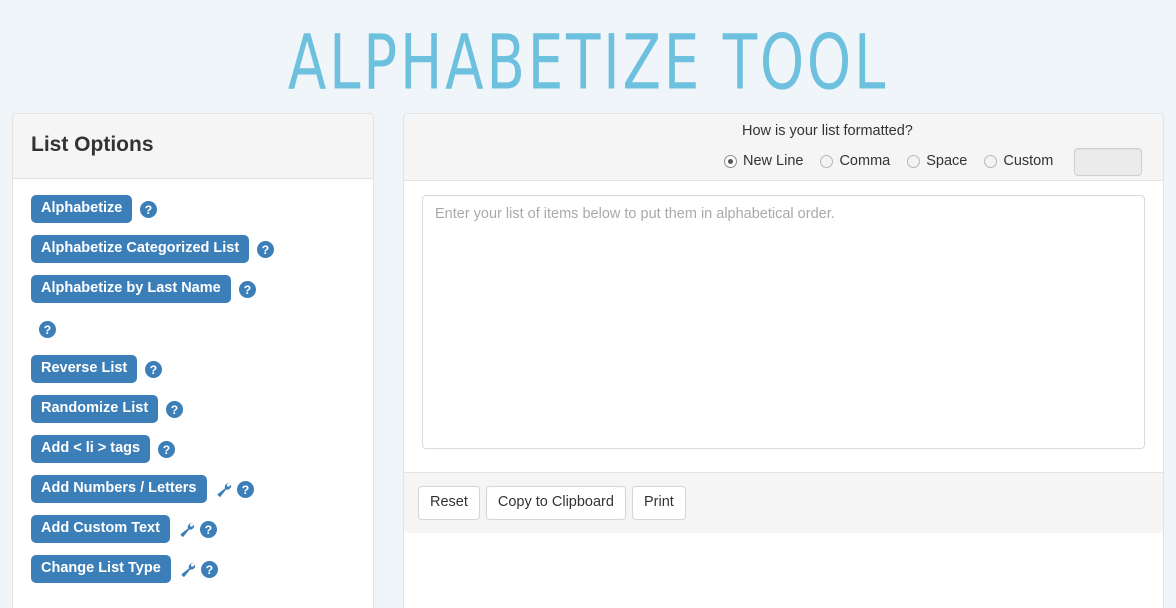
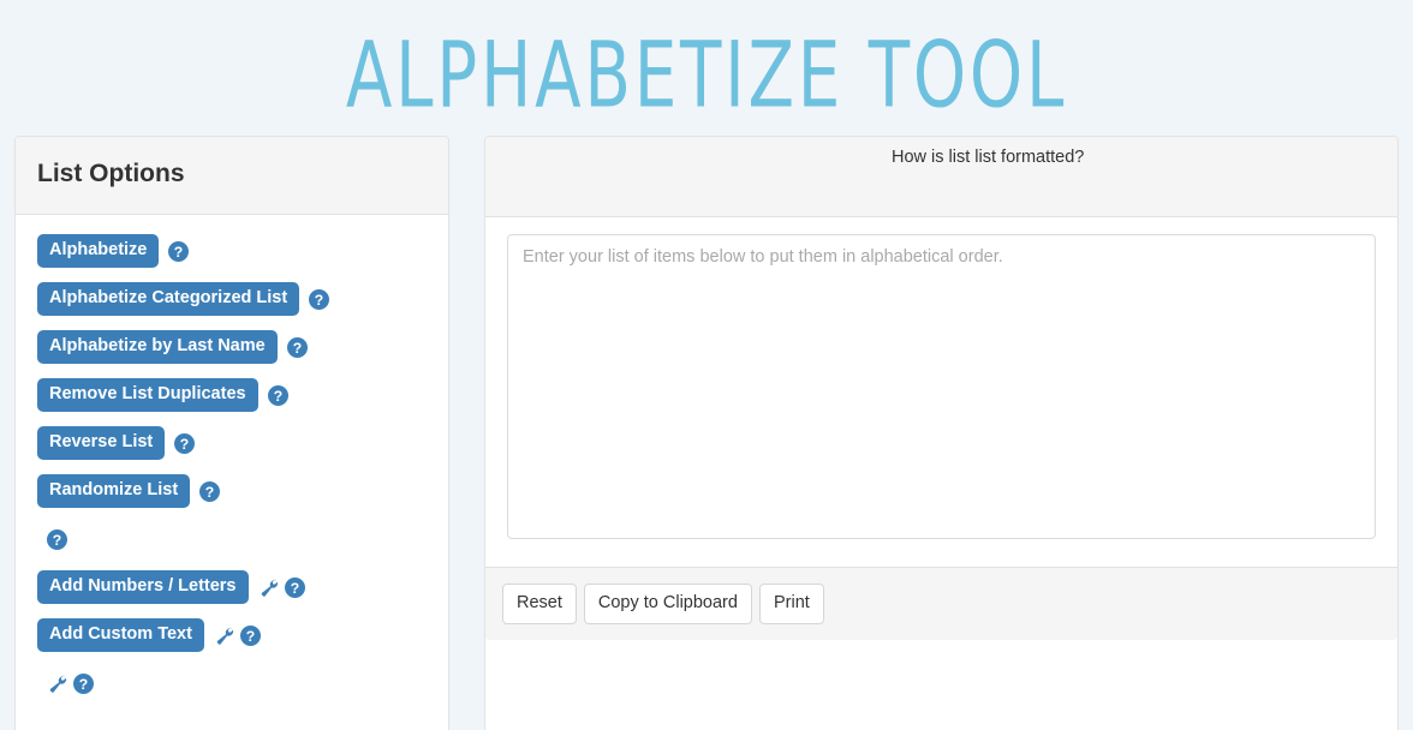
  ALPHABETIZE TOOL
  List Options
  Alphabetize
  ?
  Alphabetize Categorized List
  ?
  Alphabetize by Last Name
  ?
+ Remove List Duplicates
  ?
  Reverse List
  ?
  Randomize List
  ?
- Add < li > tags
  ?
  Add Numbers / Letters
  ?
  Add Custom Text
  ?
- Change List Type
  ?
- How is your list formatted?
+ How is list list formatted?
- New Line
- Comma
- Space
- Custom
  Enter your list of items below to put them in alphabetical order.
  Reset Copy to Clipboard Print
